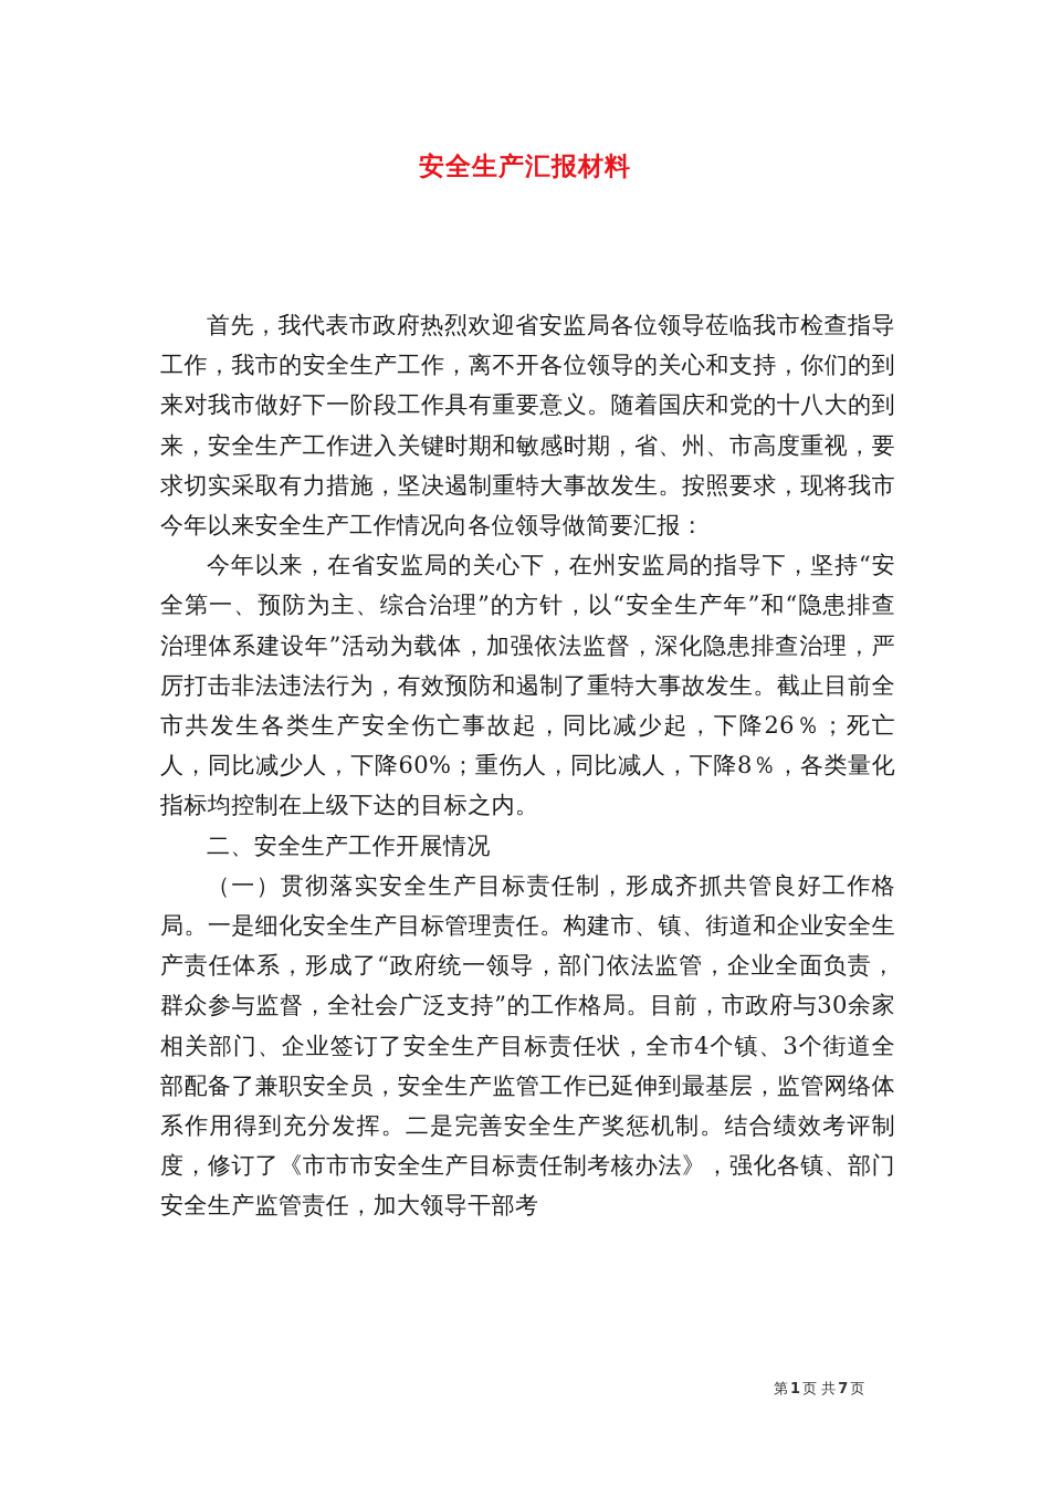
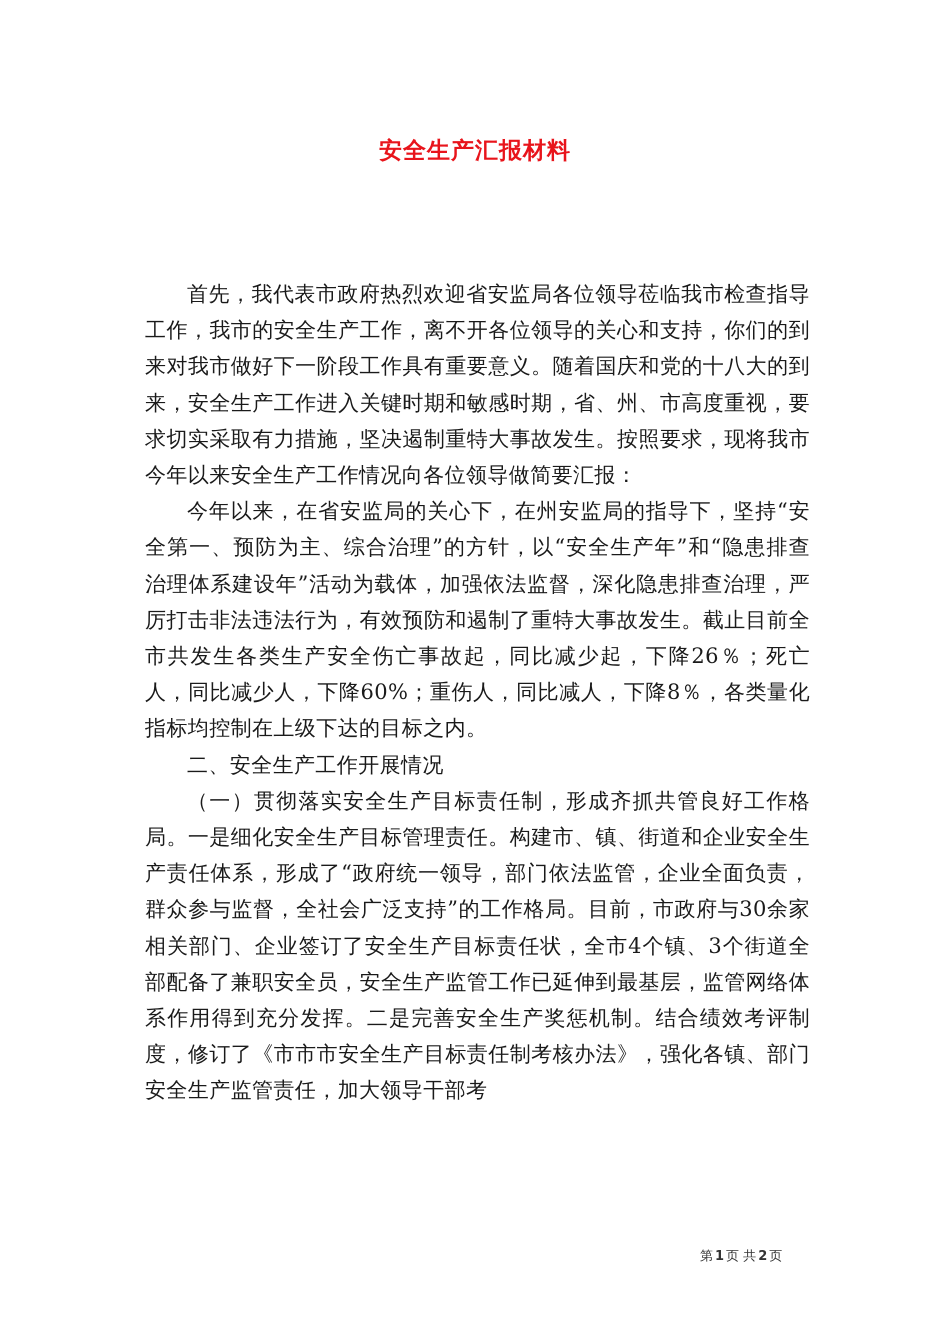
  安全生产汇报材料
  首先，我代表市政府热烈欢迎省安监局各位领导莅临我市检查指导工作，我市的安全生产工作，离不开各位领导的关心和支持，你们的到来对我市做好下一阶段工作具有重要意义。随着国庆和党的十八大的到来，安全生产工作进入关键时期和敏感时期，省、州、市高度重视，要求切实采取有力措施，坚决遏制重特大事故发生。按照要求，现将我市今年以来安全生产工作情况向各位领导做简要汇报：
  今年以来，在省安监局的关心下，在州安监局的指导下，坚持“安全第一、预防为主、综合治理”的方针，以“安全生产年”和“隐患排查治理体系建设年”活动为载体，加强依法监督，深化隐患排查治理，严厉打击非法违法行为，有效预防和遏制了重特大事故发生。截止目前全市共发生各类生产安全伤亡事故起，同比减少起，下降26％；死亡人，同比减少人，下降60%；重伤人，同比减人，下降8％，各类量化指标均控制在上级下达的目标之内。
  二、安全生产工作开展情况
  （一）贯彻落实安全生产目标责任制，形成齐抓共管良好工作格局。一是细化安全生产目标管理责任。构建市、镇、街道和企业安全生产责任体系，形成了“政府统一领导，部门依法监管，企业全面负责，群众参与监督，全社会广泛支持”的工作格局。目前，市政府与30余家相关部门、企业签订了安全生产目标责任状，全市4个镇、3个街道全部配备了兼职安全员，安全生产监管工作已延伸到最基层，监管网络体系作用得到充分发挥。二是完善安全生产奖惩机制。结合绩效考评制度，修订了《市市市安全生产目标责任制考核办法》，强化各镇、部门安全生产监管责任，加大领导干部考
- 第 1 页 共 7 页
+ 第 1 页 共 2 页
